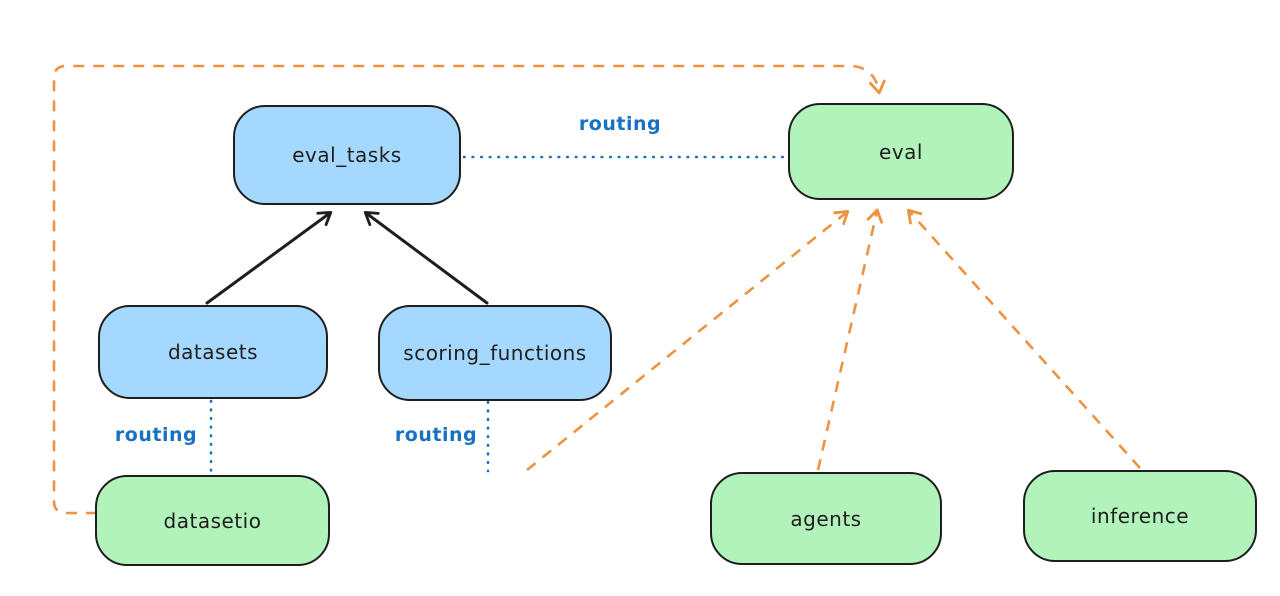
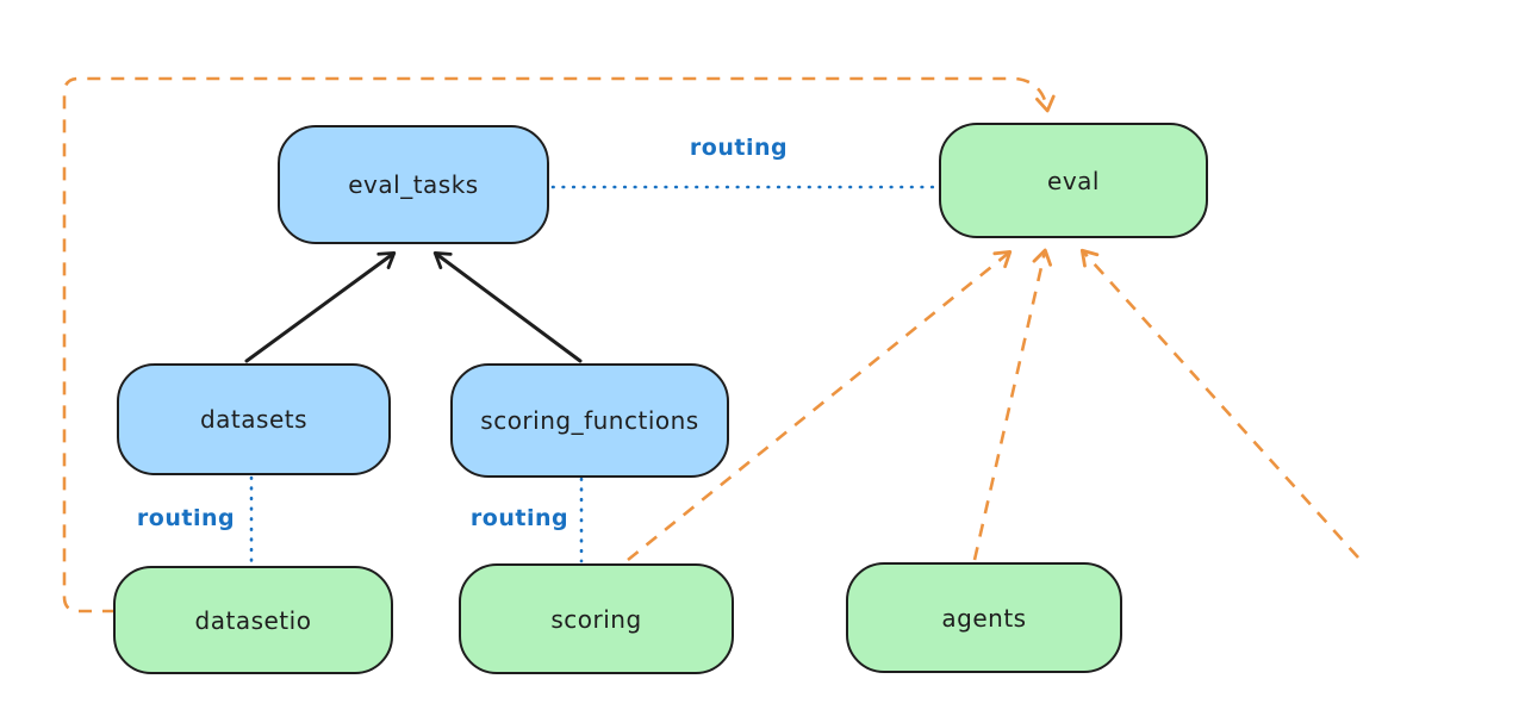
  eval_tasks
  eval
  datasets
  scoring_functions
  datasetio
+ scoring
  agents
- inference
  routing
  routing
  routing
